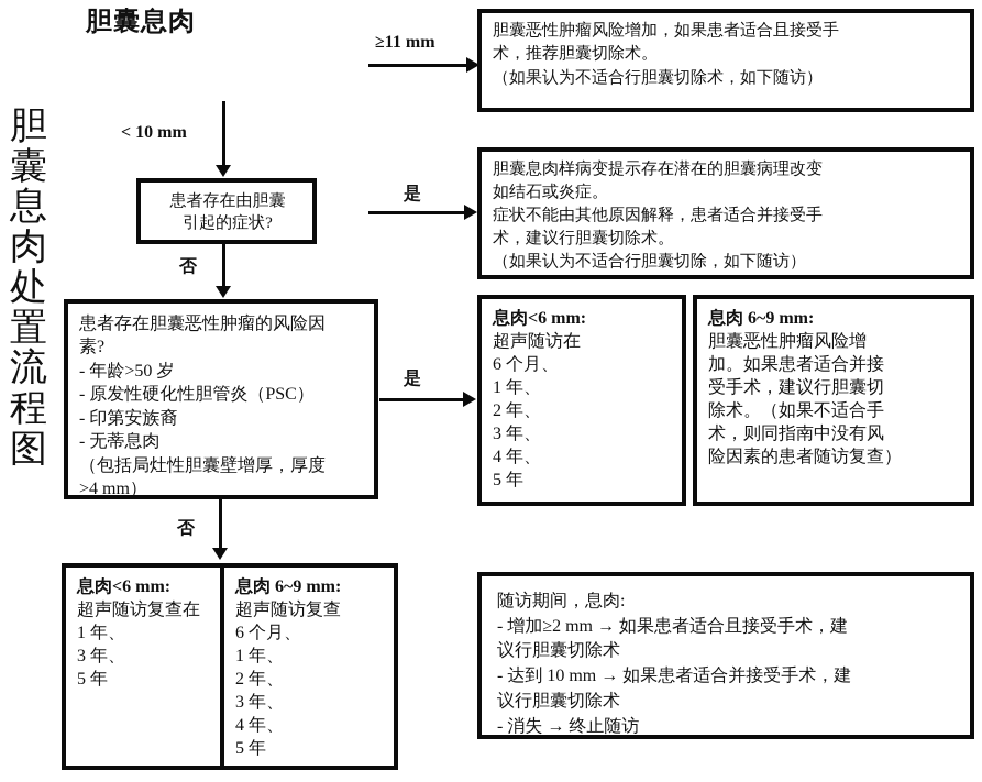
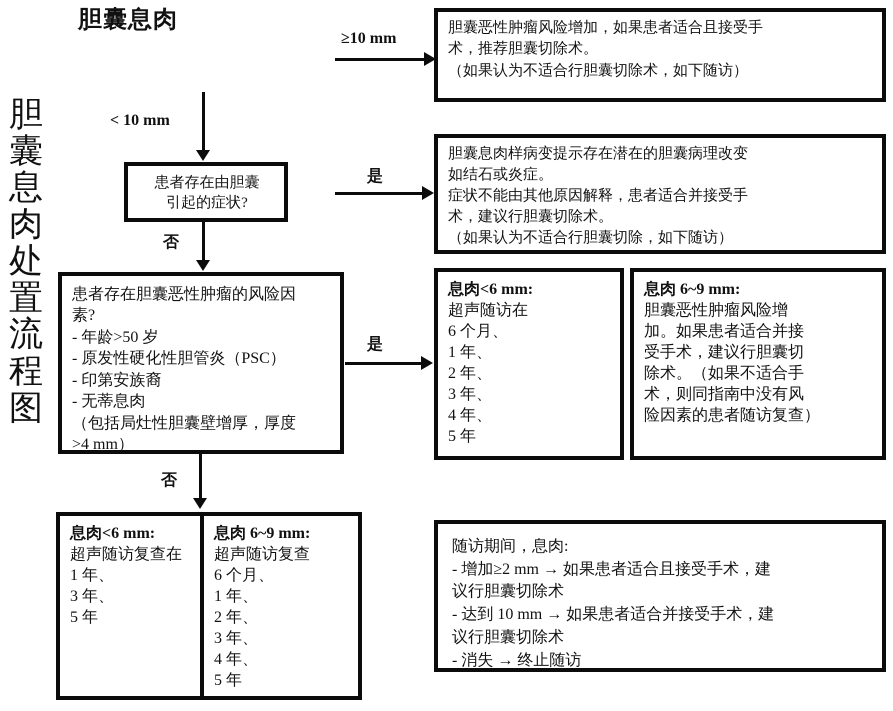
  胆囊息肉处置流程图
  胆囊息肉
- ≥11 mm
+ ≥10 mm
  < 10 mm
  胆囊恶性肿瘤风险增加，如果患者适合且接受手
  术，推荐胆囊切除术。
  （如果认为不适合行胆囊切除术，如下随访）
  患者存在由胆囊
  引起的症状?
  是
  胆囊息肉样病变提示存在潜在的胆囊病理改变
  如结石或炎症。
  症状不能由其他原因解释，患者适合并接受手
  术，建议行胆囊切除术。
  （如果认为不适合行胆囊切除，如下随访）
  否
  患者存在胆囊恶性肿瘤的风险因
  素?
  - 年龄>50 岁
  - 原发性硬化性胆管炎（PSC）
  - 印第安族裔
  - 无蒂息肉
  （包括局灶性胆囊壁增厚，厚度
  >4 mm）
  是
  息肉<6 mm:
  超声随访在
  6 个月、
  1 年、
  2 年、
  3 年、
  4 年、
  5 年
  息肉 6~9 mm:
  胆囊恶性肿瘤风险增
  加。如果患者适合并接
  受手术，建议行胆囊切
  除术。（如果不适合手
  术，则同指南中没有风
  险因素的患者随访复查）
  否
  息肉<6 mm:
  超声随访复查在
  1 年、
  3 年、
  5 年
  息肉 6~9 mm:
  超声随访复查
  6 个月、
  1 年、
  2 年、
  3 年、
  4 年、
  5 年
  随访期间，息肉:
  - 增加≥2 mm → 如果患者适合且接受手术，建
  议行胆囊切除术
  - 达到 10 mm → 如果患者适合并接受手术，建
  议行胆囊切除术
  - 消失 → 终止随访
